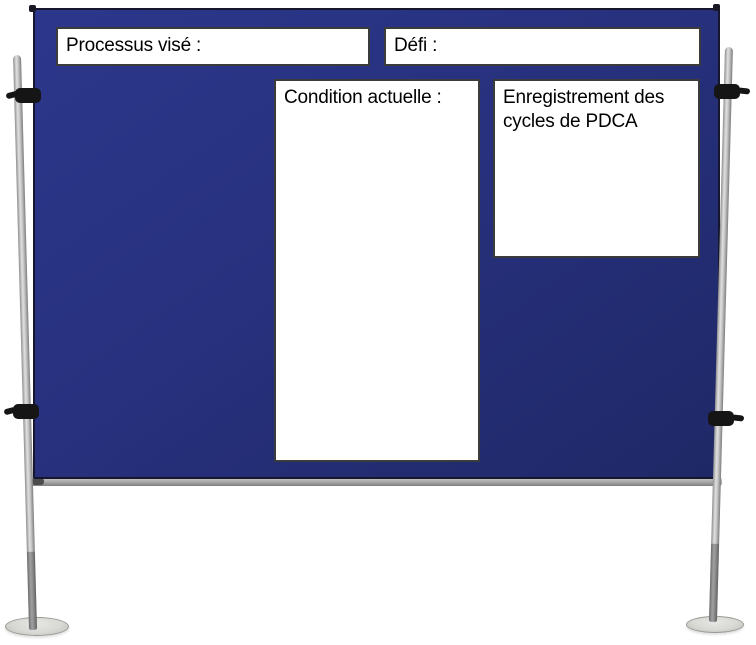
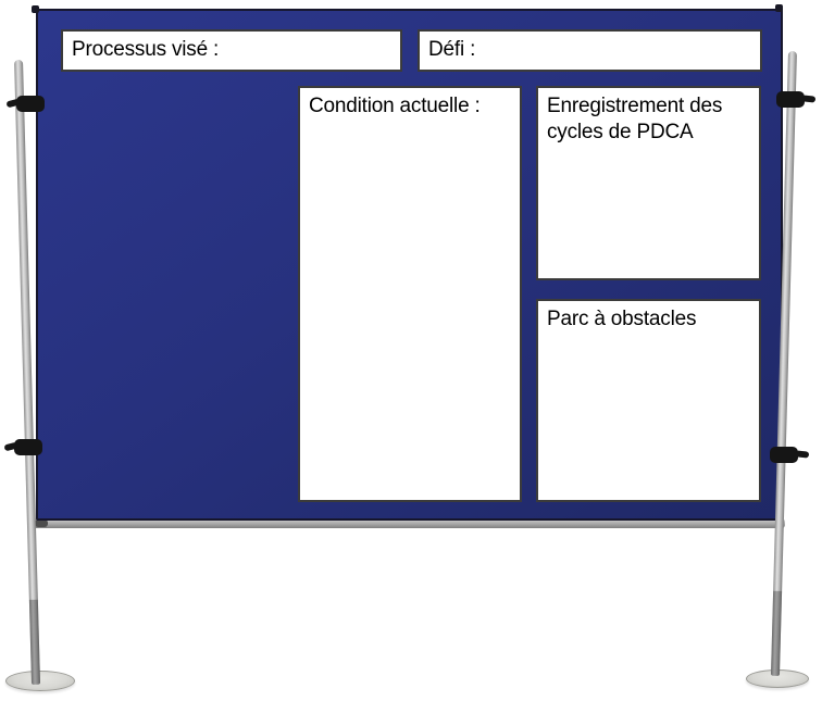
  Processus visé :
  Défi :
  Condition actuelle :
  Enregistrement des cycles de PDCA
+ Parc à obstacles
